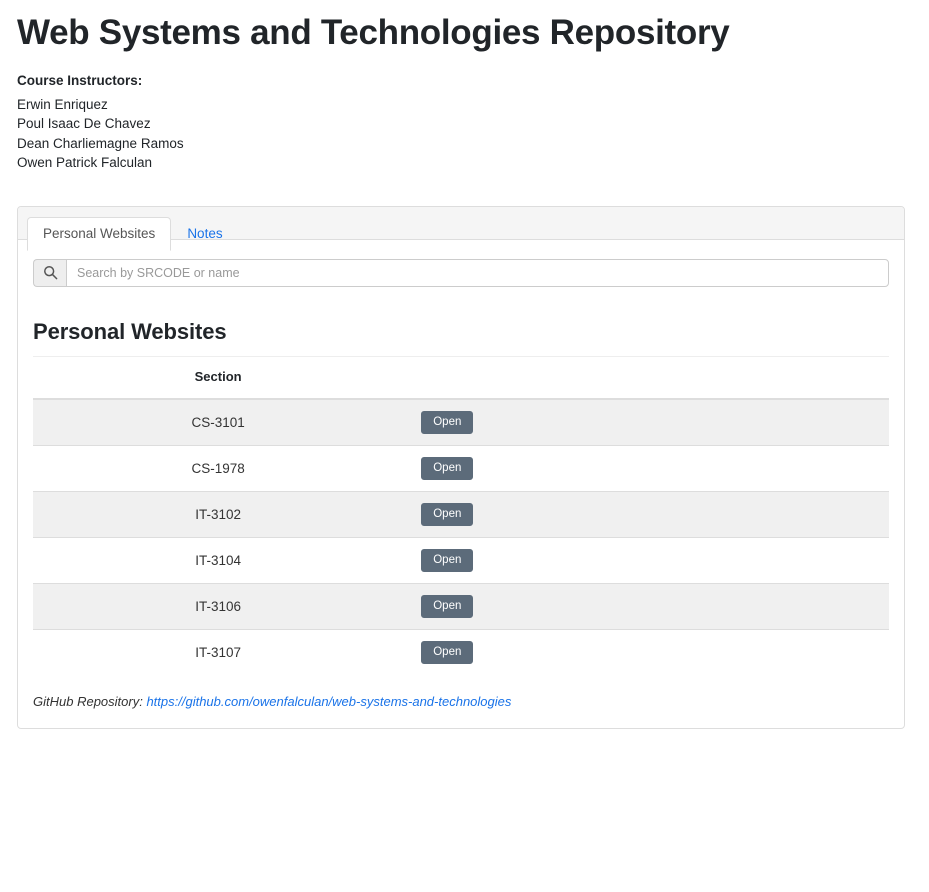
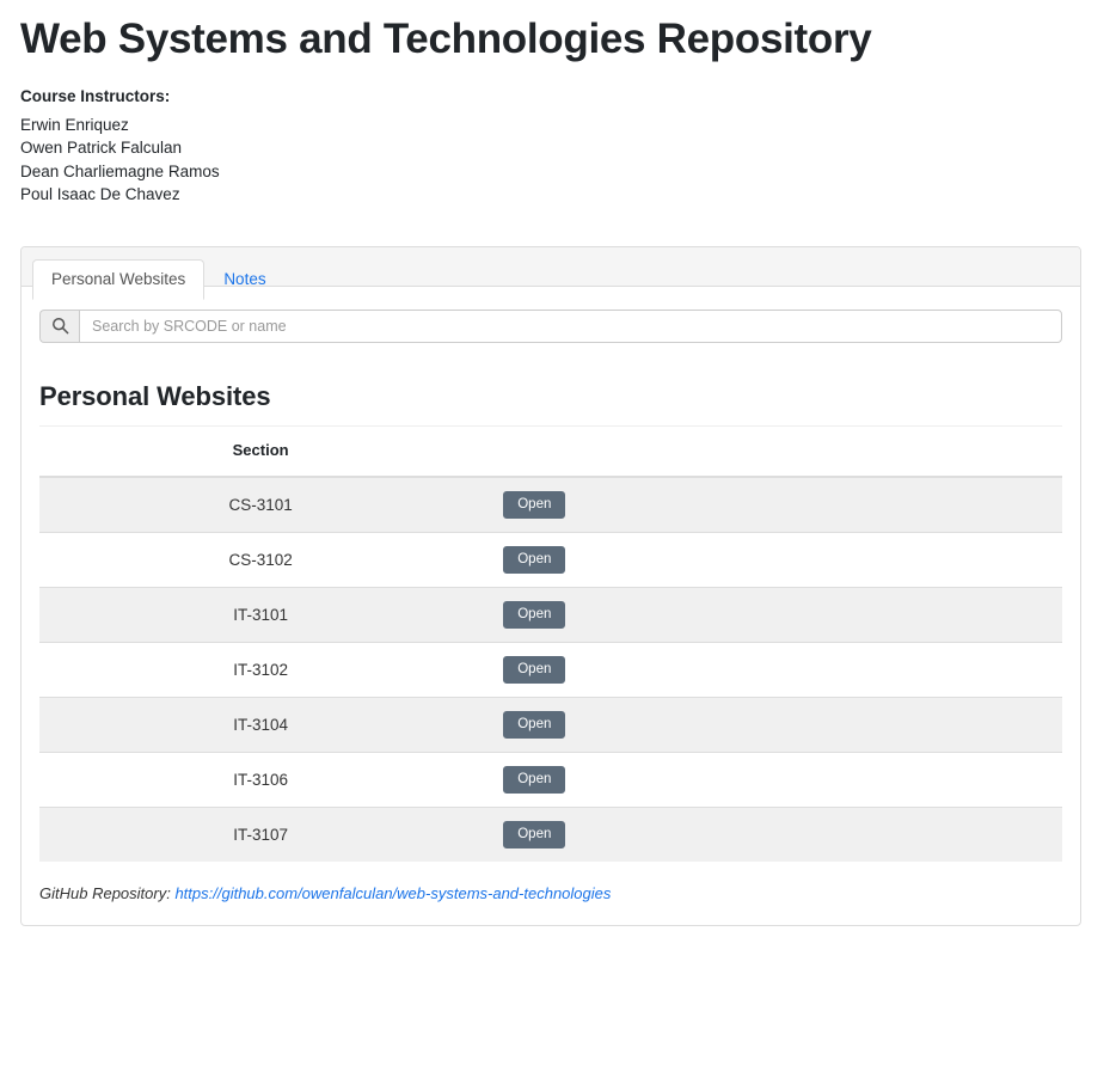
  Web Systems and Technologies Repository
  Course Instructors:
  Erwin Enriquez
- Poul Isaac De Chavez
+ Owen Patrick Falculan
  Dean Charliemagne Ramos
- Owen Patrick Falculan
+ Poul Isaac De Chavez
  Personal Websites
  Notes
  Search by SRCODE or name
  Personal Websites
  Section
  CS-3101	Open
- CS-1978	Open
+ CS-3102	Open
+ IT-3101	Open
  IT-3102	Open
  IT-3104	Open
  IT-3106	Open
  IT-3107	Open
  GitHub Repository: https://github.com/owenfalculan/web-systems-and-technologies
